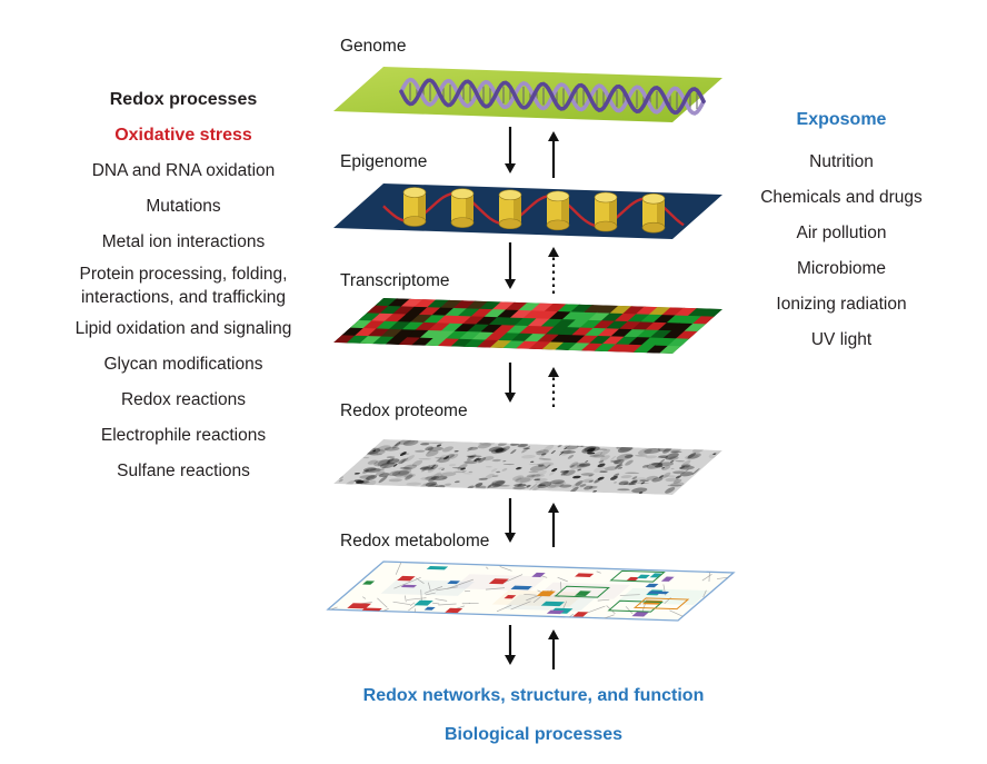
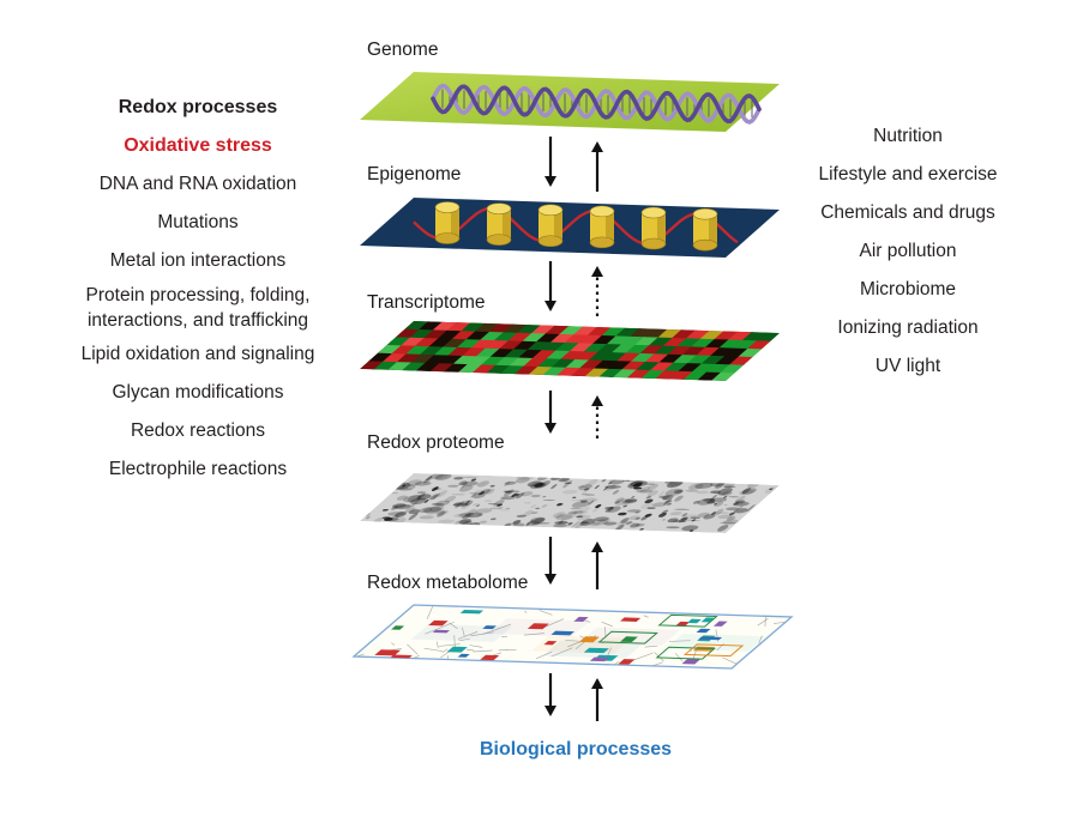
  Redox processes
  Oxidative stress
  DNA and RNA oxidation
  Mutations
  Metal ion interactions
  Protein processing, folding,
  interactions, and trafficking
  Lipid oxidation and signaling
  Glycan modifications
  Redox reactions
  Electrophile reactions
- Sulfane reactions
- Exposome
  Nutrition
+ Lifestyle and exercise
  Chemicals and drugs
  Air pollution
  Microbiome
  Ionizing radiation
  UV light
  Genome
  Epigenome
  Transcriptome
  Redox proteome
  Redox metabolome
- Redox networks, structure, and function
  Biological processes
